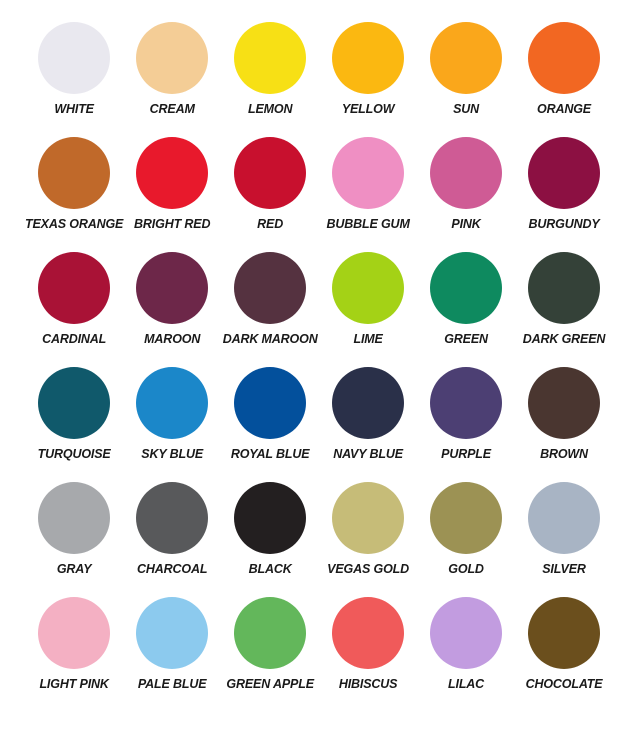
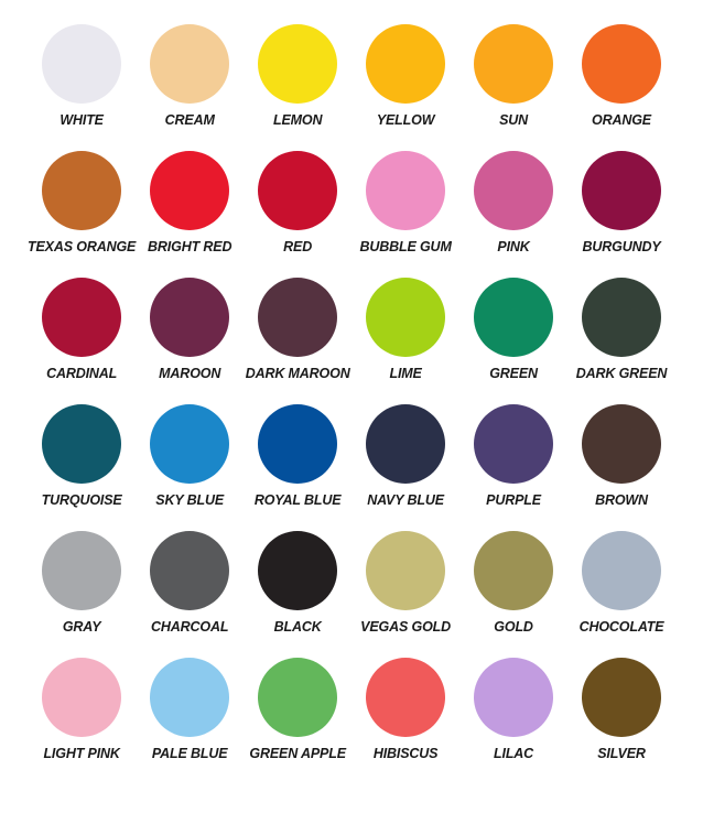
  WHITE
  CREAM
  LEMON
  YELLOW
  SUN
  ORANGE
  TEXAS ORANGE
  BRIGHT RED
  RED
  BUBBLE GUM
  PINK
  BURGUNDY
  CARDINAL
  MAROON
  DARK MAROON
  LIME
  GREEN
  DARK GREEN
  TURQUOISE
  SKY BLUE
  ROYAL BLUE
  NAVY BLUE
  PURPLE
  BROWN
  GRAY
  CHARCOAL
  BLACK
  VEGAS GOLD
  GOLD
- SILVER
+ CHOCOLATE
  LIGHT PINK
  PALE BLUE
  GREEN APPLE
  HIBISCUS
  LILAC
- CHOCOLATE
+ SILVER
